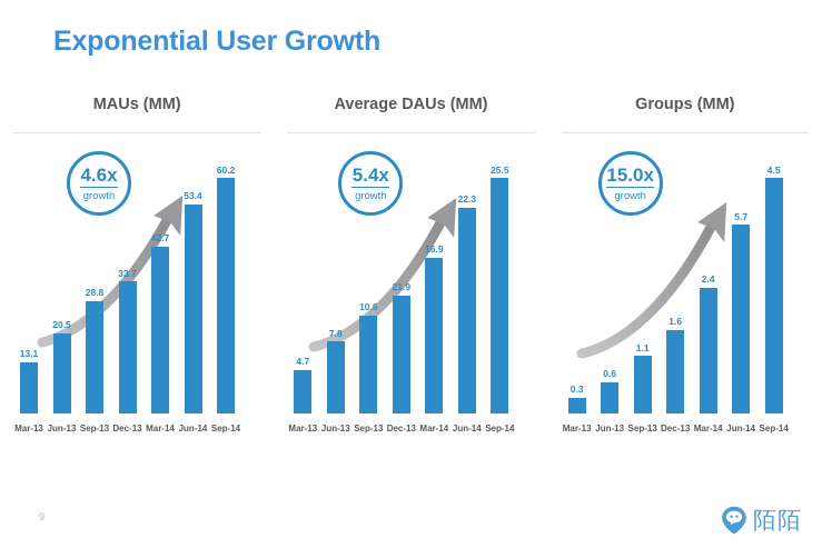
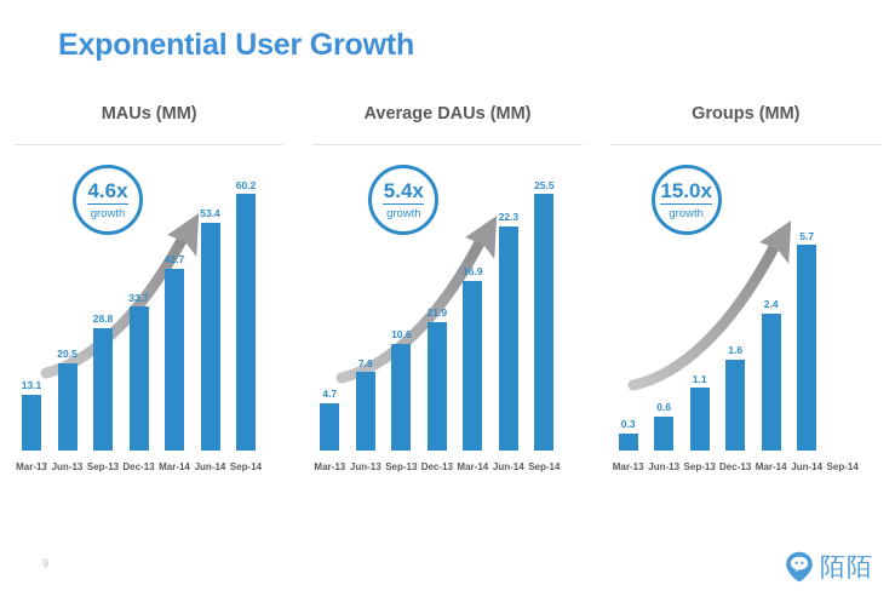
  Exponential User Growth
  MAUs (MM)
  4.6x
  growth
  Mar-13
  Jun-13
  Sep-13
  Dec-13
  Mar-14
  Jun-14
  Sep-14
  13.1
  20.5
  28.8
  33.7
  42.7
  53.4
  60.2
  Average DAUs (MM)
  5.4x
  growth
  Mar-13
  Jun-13
  Sep-13
  Dec-13
  Mar-14
  Jun-14
  Sep-14
  4.7
  7.8
  10.6
  21.9
  16.9
  22.3
  25.5
  Groups (MM)
  15.0x
  growth
  Mar-13
  Jun-13
  Sep-13
  Dec-13
  Mar-14
  Jun-14
  Sep-14
  0.3
  0.6
  1.1
  1.6
  2.4
  5.7
- 4.5
  9
  陌陌
